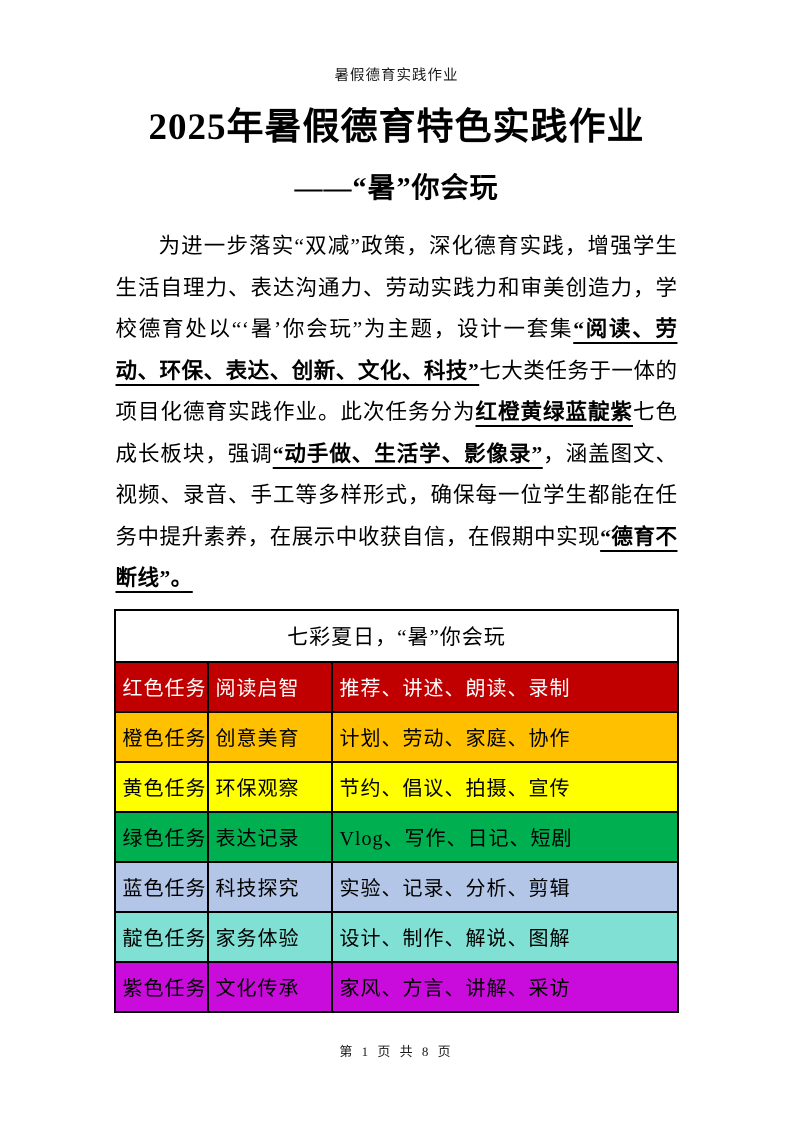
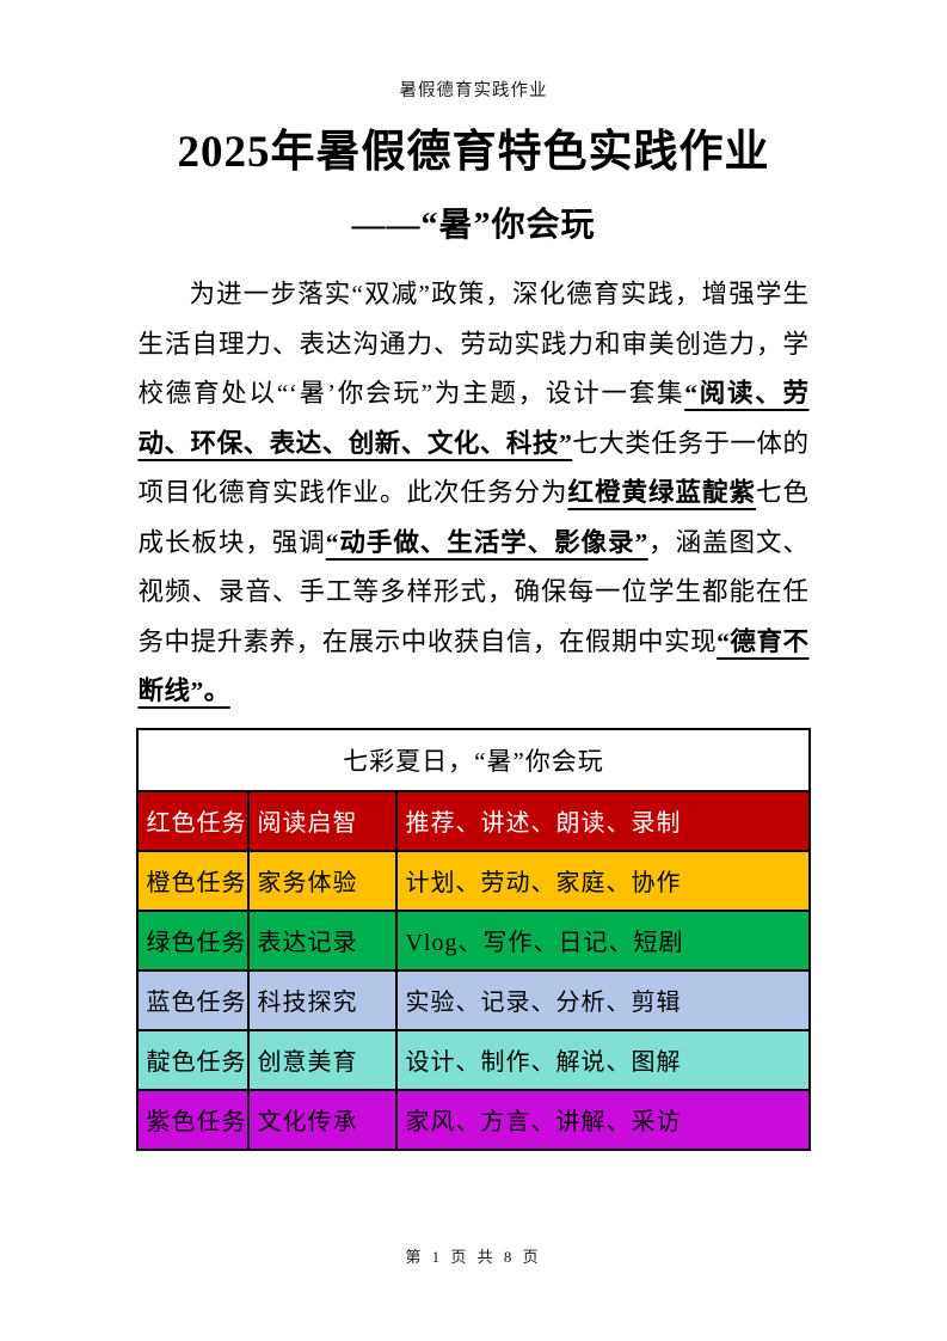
  暑假德育实践作业
  2025年暑假德育特色实践作业
  ——“暑”你会玩
  为进一步落实“双减”政策，深化德育实践，增强学生生活自理力、表达沟通力、劳动实践力和审美创造力，学校德育处以“‘暑’你会玩”为主题，设计一套集“阅读、劳动、环保、表达、创新、文化、科技”七大类任务于一体的项目化德育实践作业。此次任务分为红橙黄绿蓝靛紫七色成长板块，强调“动手做、生活学、影像录”，涵盖图文、视频、录音、手工等多样形式，确保每一位学生都能在任务中提升素养，在展示中收获自信，在假期中实现“德育不断线”。
  七彩夏日，“暑”你会玩
  红色任务	阅读启智	推荐、讲述、朗读、录制
- 橙色任务	创意美育	计划、劳动、家庭、协作
+ 橙色任务	家务体验	计划、劳动、家庭、协作
- 黄色任务	环保观察	节约、倡议、拍摄、宣传
  绿色任务	表达记录	Vlog、写作、日记、短剧
  蓝色任务	科技探究	实验、记录、分析、剪辑
- 靛色任务	家务体验	设计、制作、解说、图解
+ 靛色任务	创意美育	设计、制作、解说、图解
  紫色任务	文化传承	家风、方言、讲解、采访
  第 1 页 共 8 页
